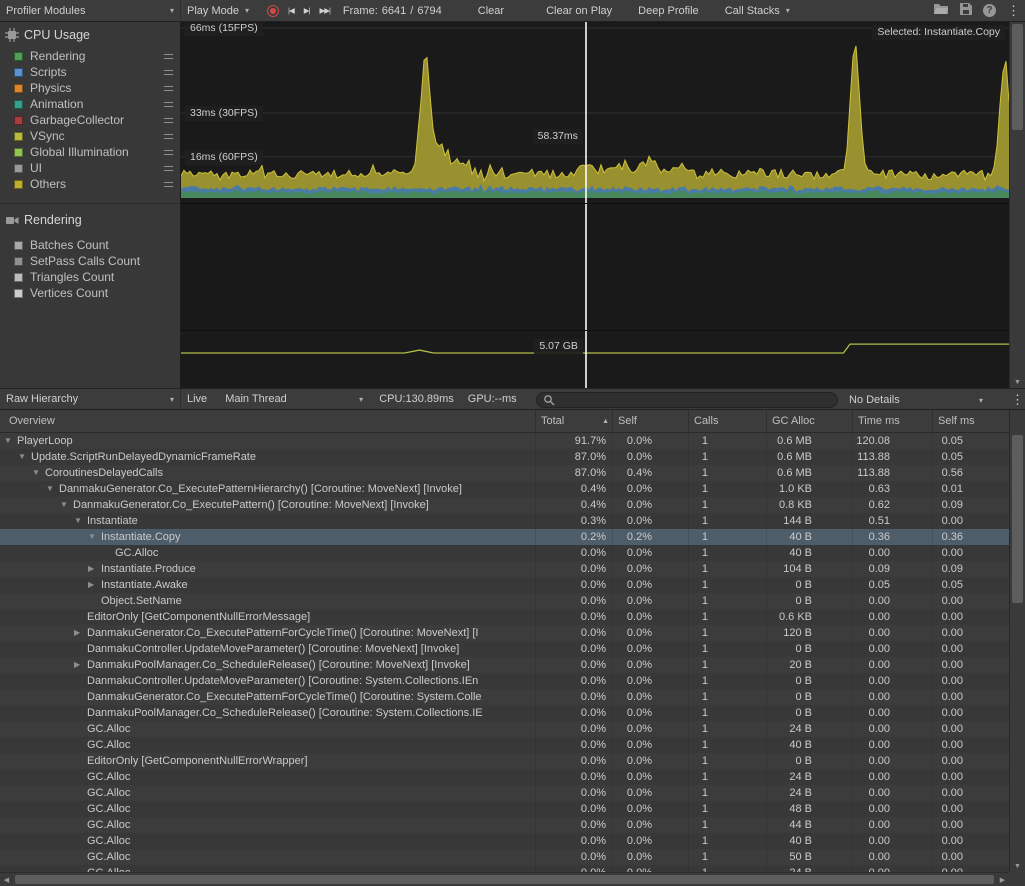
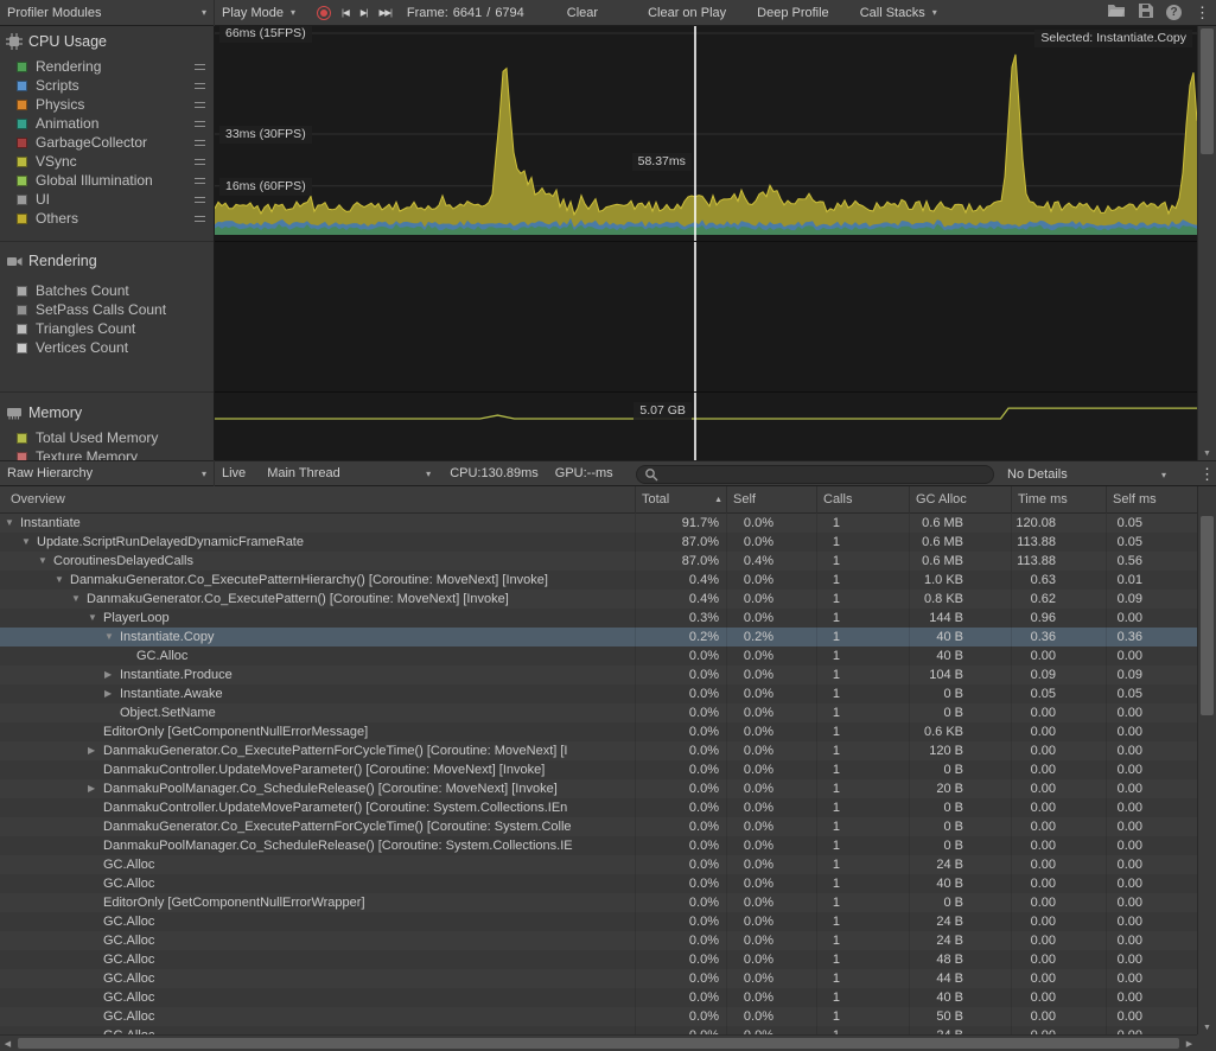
  Profiler Modules
  ▾
  Play Mode
  ▾
  |◀
  ▶|
  ▶▶|
  Frame:
  6641
  /
  6794
  Clear
  Clear on Play
  Deep Profile
  Call Stacks
  ▾
  ?
  ⋮
  CPU Usage
  Rendering
  Scripts
  Physics
  Animation
  GarbageCollector
  VSync
  Global Illumination
  UI
  Others
  Rendering
  Batches Count
  SetPass Calls Count
  Triangles Count
  Vertices Count
+ Memory
+ Total Used Memory
+ Texture Memory
  Selected: Instantiate.Copy
  58.37ms
  66ms (15FPS)
  33ms (30FPS)
  16ms (60FPS)
  5.07 GB
  Raw Hierarchy
  ▾
  Live
  Main Thread
  ▾
  CPU:130.89ms
  GPU:--ms
  No Details
  ▾
  ⋮
  Overview
  Total
  Self
  Calls
  GC Alloc
  Time ms
  Self ms
  ▼
- PlayerLoop
+ Instantiate
  91.7%
  0.0%
  1
  0.6 MB
  120.08
  0.05
  ▼
  Update.ScriptRunDelayedDynamicFrameRate
  87.0%
  0.0%
  1
  0.6 MB
  113.88
  0.05
  ▼
  CoroutinesDelayedCalls
  87.0%
  0.4%
  1
  0.6 MB
  113.88
  0.56
  ▼
  DanmakuGenerator.Co_ExecutePatternHierarchy() [Coroutine: MoveNext] [Invoke]
  0.4%
  0.0%
  1
  1.0 KB
  0.63
  0.01
  ▼
  DanmakuGenerator.Co_ExecutePattern() [Coroutine: MoveNext] [Invoke]
  0.4%
  0.0%
  1
  0.8 KB
  0.62
  0.09
  ▼
- Instantiate
+ PlayerLoop
  0.3%
  0.0%
  1
  144 B
- 0.51
+ 0.96
  0.00
  ▼
  Instantiate.Copy
  0.2%
  0.2%
  1
  40 B
  0.36
  0.36
  GC.Alloc
  0.0%
  0.0%
  1
  40 B
  0.00
  0.00
  ▶
  Instantiate.Produce
  0.0%
  0.0%
  1
  104 B
  0.09
  0.09
  ▶
  Instantiate.Awake
  0.0%
  0.0%
  1
  0 B
  0.05
  0.05
  Object.SetName
  0.0%
  0.0%
  1
  0 B
  0.00
  0.00
  EditorOnly [GetComponentNullErrorMessage]
  0.0%
  0.0%
  1
  0.6 KB
  0.00
  0.00
  ▶
  DanmakuGenerator.Co_ExecutePatternForCycleTime() [Coroutine: MoveNext] [I
  0.0%
  0.0%
  1
  120 B
  0.00
  0.00
  DanmakuController.UpdateMoveParameter() [Coroutine: MoveNext] [Invoke]
  0.0%
  0.0%
  1
  0 B
  0.00
  0.00
  ▶
  DanmakuPoolManager.Co_ScheduleRelease() [Coroutine: MoveNext] [Invoke]
  0.0%
  0.0%
  1
  20 B
  0.00
  0.00
  DanmakuController.UpdateMoveParameter() [Coroutine: System.Collections.IEn
  0.0%
  0.0%
  1
  0 B
  0.00
  0.00
  DanmakuGenerator.Co_ExecutePatternForCycleTime() [Coroutine: System.Colle
  0.0%
  0.0%
  1
  0 B
  0.00
  0.00
  DanmakuPoolManager.Co_ScheduleRelease() [Coroutine: System.Collections.IE
  0.0%
  0.0%
  1
  0 B
  0.00
  0.00
  GC.Alloc
  0.0%
  0.0%
  1
  24 B
  0.00
  0.00
  GC.Alloc
  0.0%
  0.0%
  1
  40 B
  0.00
  0.00
  EditorOnly [GetComponentNullErrorWrapper]
  0.0%
  0.0%
  1
  0 B
  0.00
  0.00
  GC.Alloc
  0.0%
  0.0%
  1
  24 B
  0.00
  0.00
  GC.Alloc
  0.0%
  0.0%
  1
  24 B
  0.00
  0.00
  GC.Alloc
  0.0%
  0.0%
  1
  48 B
  0.00
  0.00
  GC.Alloc
  0.0%
  0.0%
  1
  44 B
  0.00
  0.00
  GC.Alloc
  0.0%
  0.0%
  1
  40 B
  0.00
  0.00
  GC.Alloc
  0.0%
  0.0%
  1
  50 B
  0.00
  0.00
